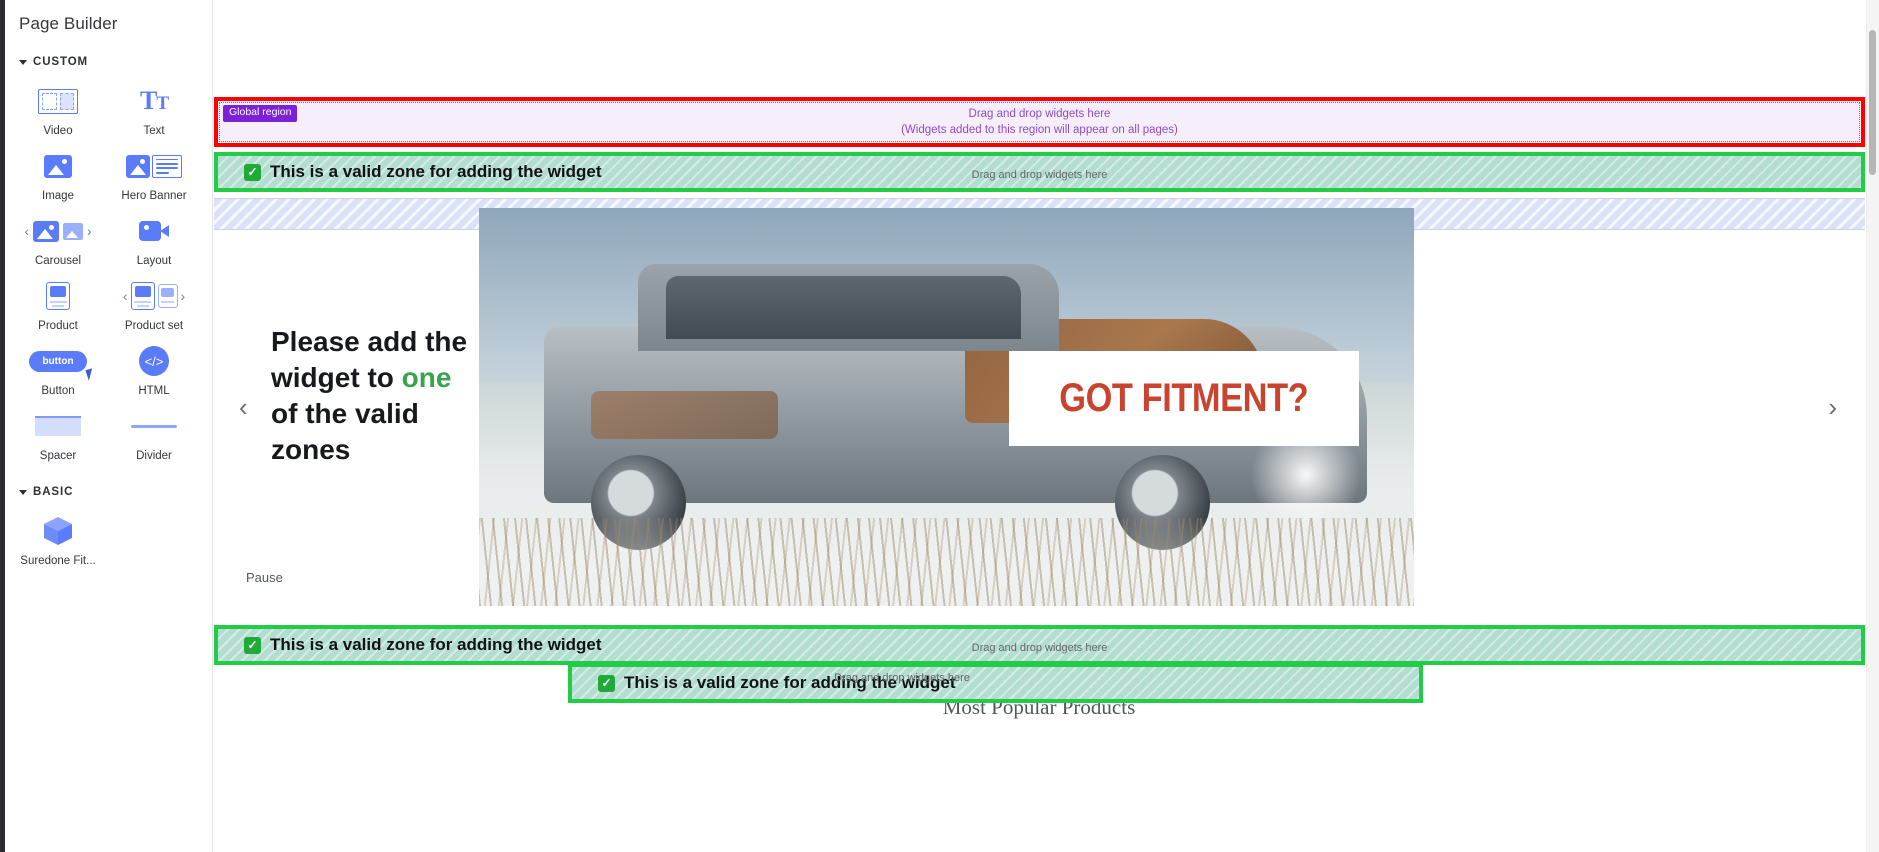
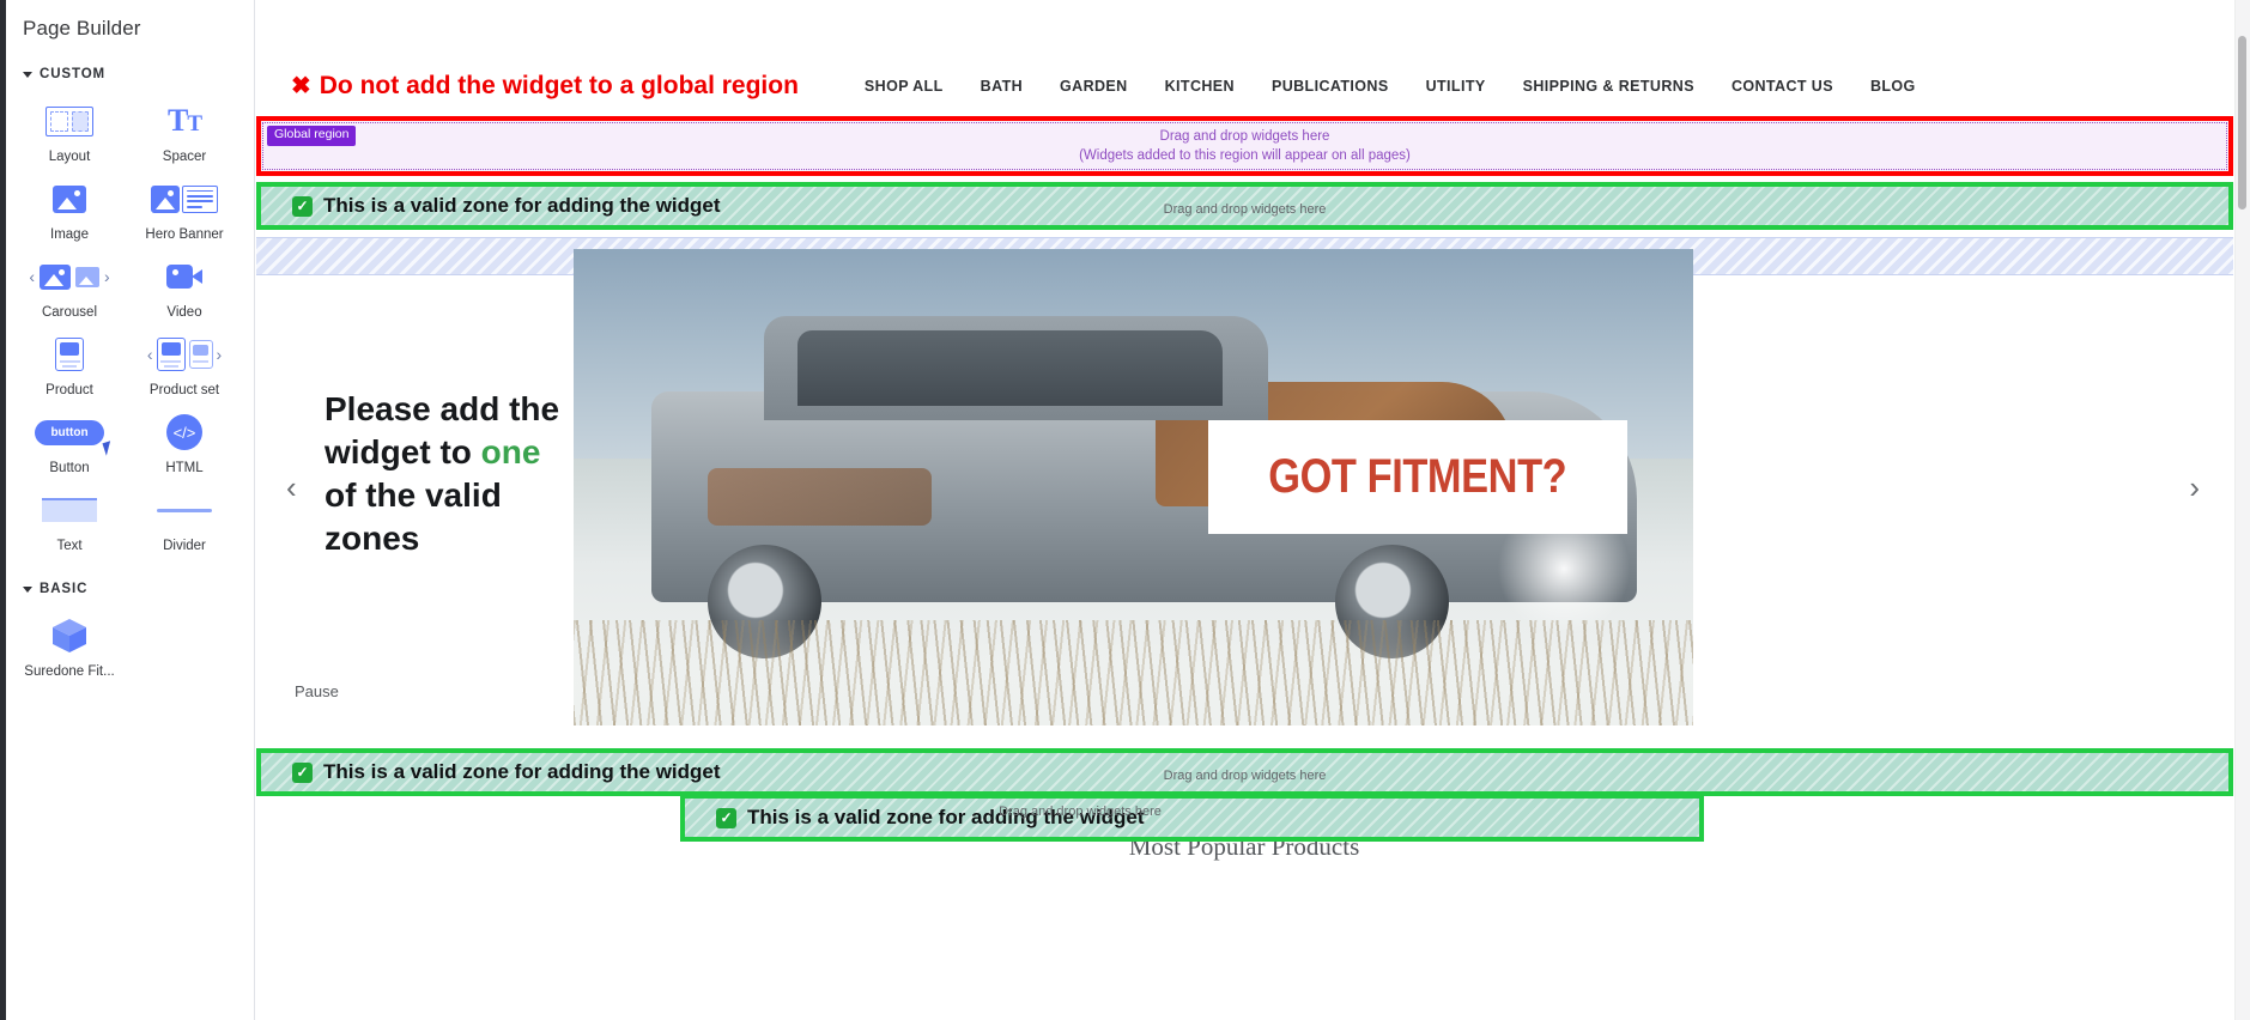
  Page Builder
  CUSTOM
- Video
+ Layout
  TT
- Text
+ Spacer
  Image
  Hero Banner
  ‹
  ›
  Carousel
- Layout
+ Video
  Product
  ‹
  ›
  Product set
  button
  Button
  </>
  HTML
- Spacer
+ Text
  Divider
  BASIC
  Suredone Fit...
+ ✖
+ Do not add the widget to a global region
+ SHOP ALL
+ BATH
+ GARDEN
+ KITCHEN
+ PUBLICATIONS
+ UTILITY
+ SHIPPING & RETURNS
+ CONTACT US
+ BLOG
  Global region
  Drag and drop widgets here
  (Widgets added to this region will appear on all pages)
  ✓
  This is a valid zone for adding the widget
  Drag and drop widgets here
  GOT FITMENT?
  Please add the widget to one of the valid zones
  ‹
  ›
  Pause
  ✓
  This is a valid zone for adding the widget
  Drag and drop widgets here
  Most Popular Products
  ✓
  This is a valid zone for adding the widget
  Drag and drop widgets here
